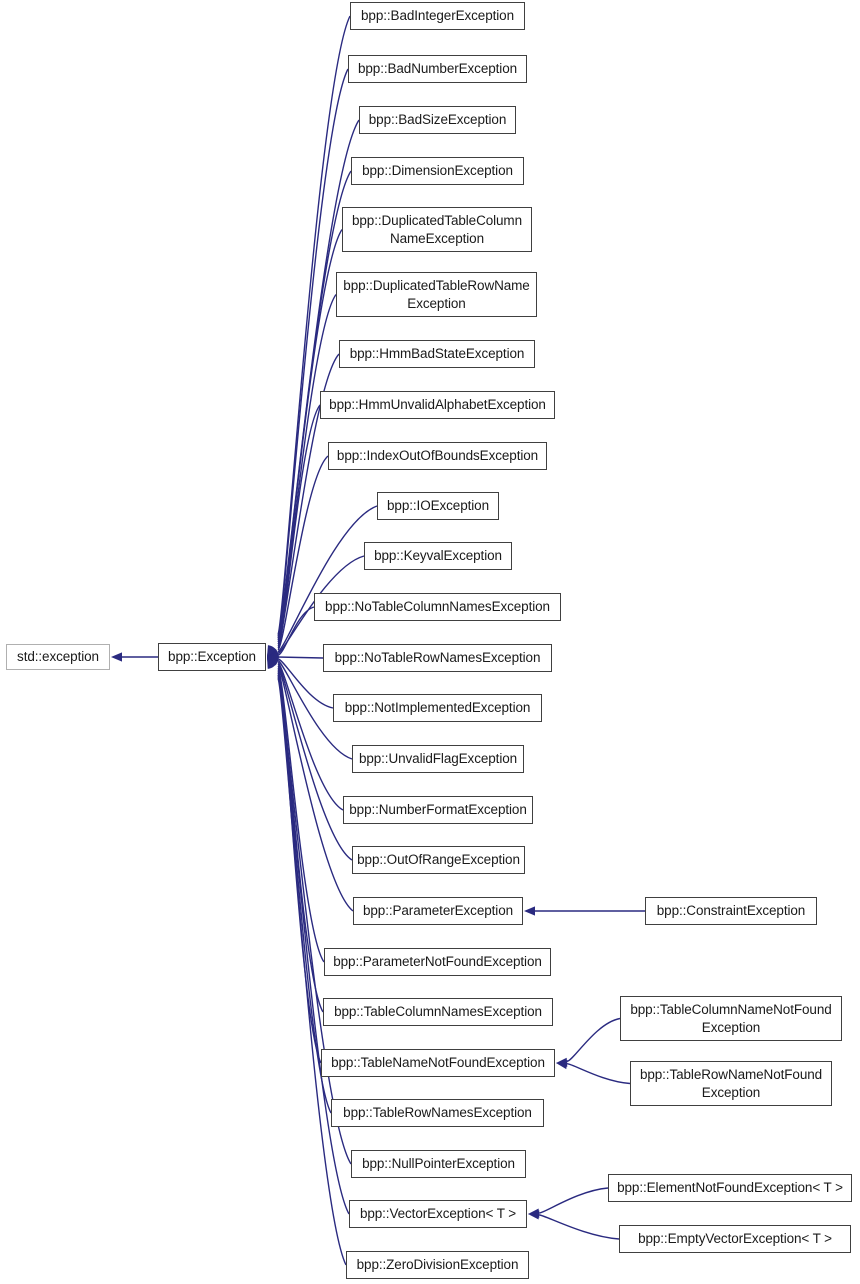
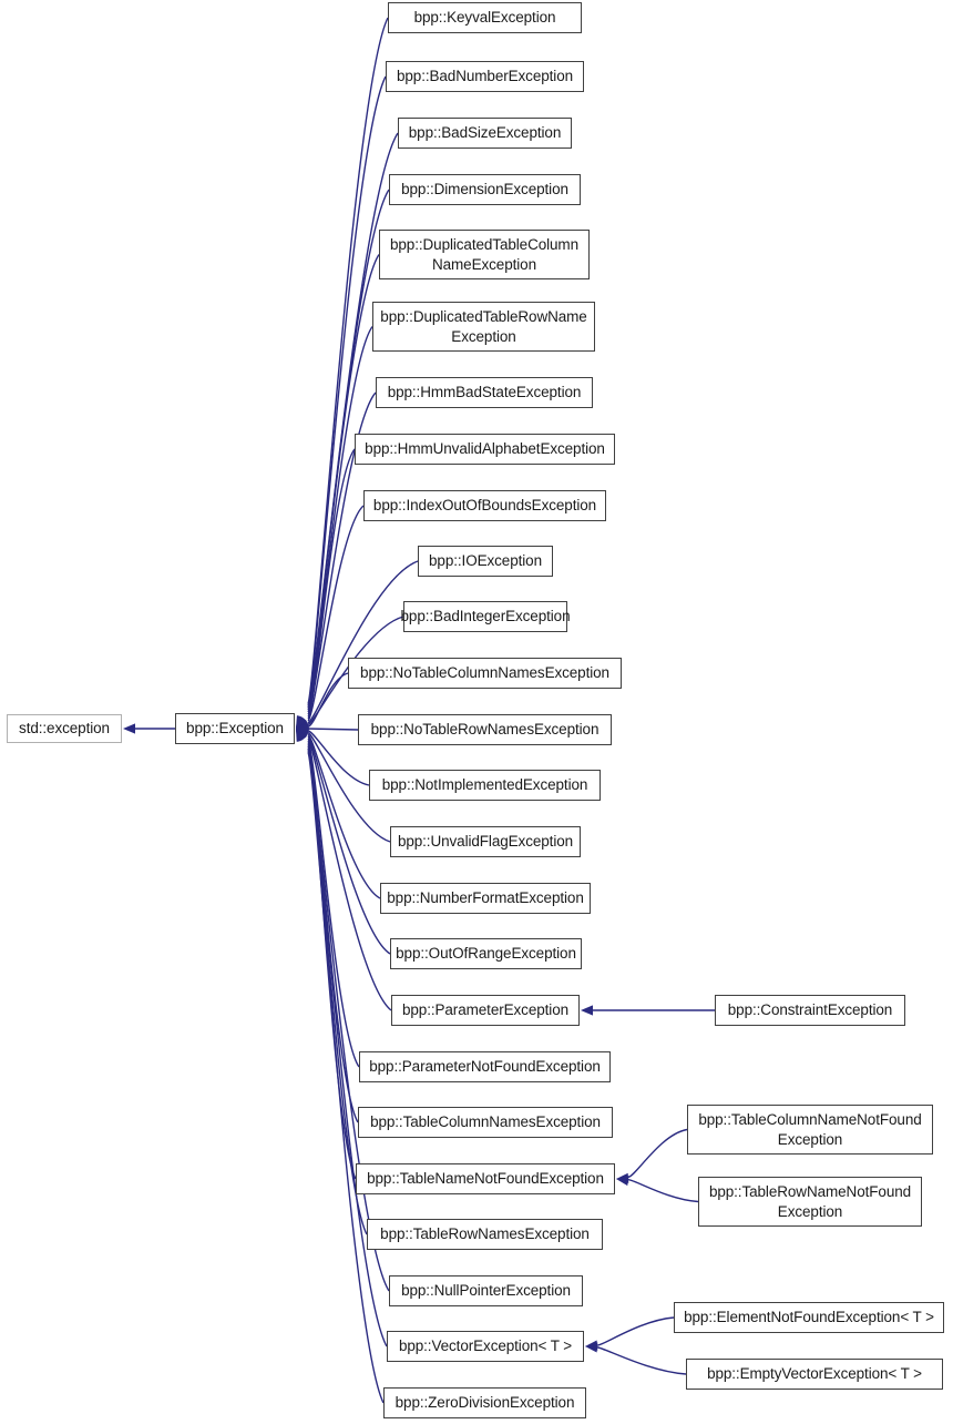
  std::exception
  bpp::Exception
- bpp::BadIntegerException
+ bpp::KeyvalException
  bpp::BadNumberException
  bpp::BadSizeException
  bpp::DimensionException
  bpp::DuplicatedTableColumn
  NameException
  bpp::DuplicatedTableRowName
  Exception
  bpp::HmmBadStateException
  bpp::HmmUnvalidAlphabetException
  bpp::IndexOutOfBoundsException
  bpp::IOException
- bpp::KeyvalException
+ bpp::BadIntegerException
  bpp::NoTableColumnNamesException
  bpp::NoTableRowNamesException
  bpp::NotImplementedException
  bpp::UnvalidFlagException
  bpp::NumberFormatException
  bpp::OutOfRangeException
  bpp::ParameterException
  bpp::ParameterNotFoundException
  bpp::TableColumnNamesException
  bpp::TableNameNotFoundException
  bpp::TableRowNamesException
  bpp::NullPointerException
  bpp::VectorException< T >
  bpp::ZeroDivisionException
  bpp::ConstraintException
  bpp::TableColumnNameNotFound
  Exception
  bpp::TableRowNameNotFound
  Exception
  bpp::ElementNotFoundException< T >
  bpp::EmptyVectorException< T >
